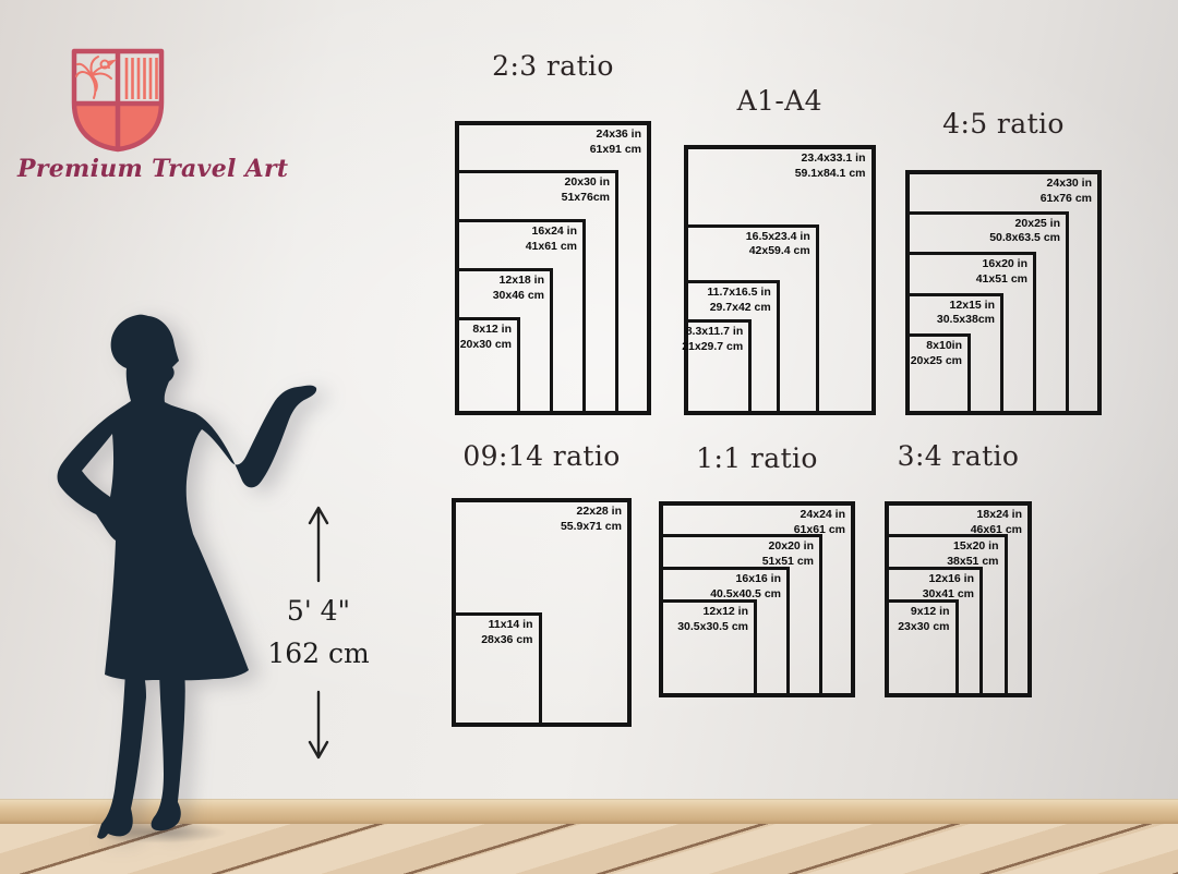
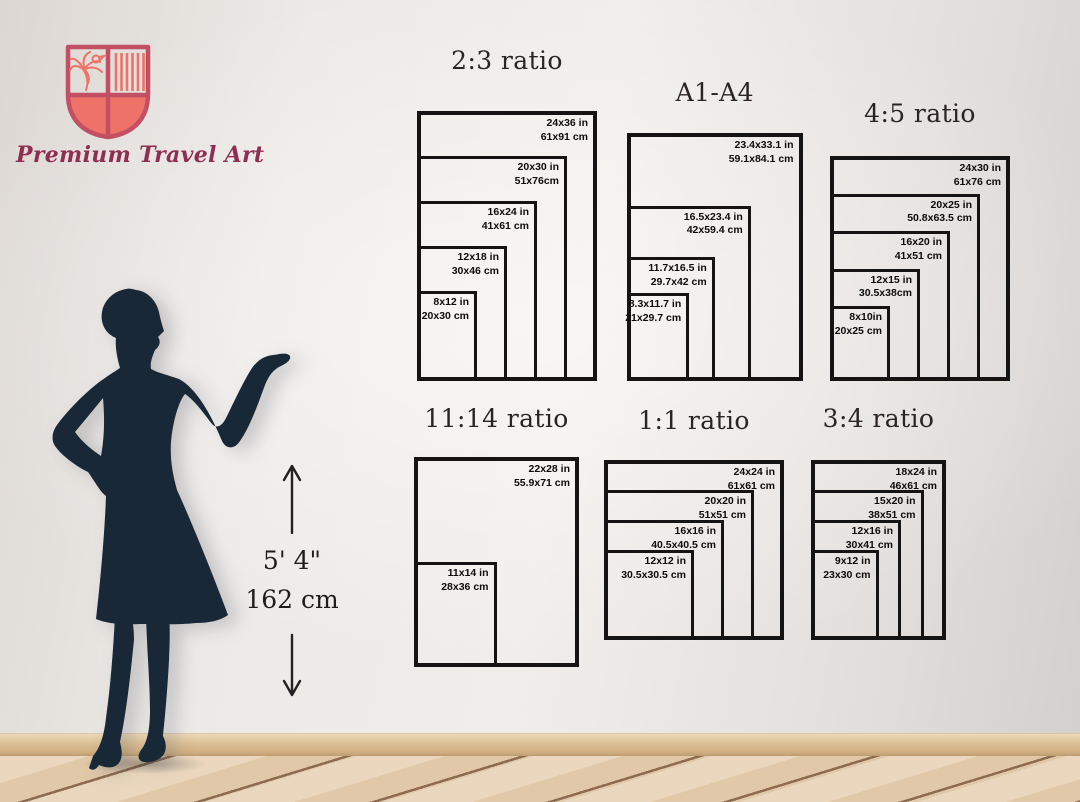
  Premium Travel Art
  5' 4"
  162 cm
  2:3 ratio
  24x36 in
  61x91 cm
  20x30 in
  51x76cm
  16x24 in
  41x61 cm
  12x18 in
  30x46 cm
  8x12 in
  20x30 cm
  A1-A4
  23.4x33.1 in
  59.1x84.1 cm
  16.5x23.4 in
  42x59.4 cm
  11.7x16.5 in
  29.7x42 cm
  8.3x11.7 in
  21x29.7 cm
  4:5 ratio
  24x30 in
  61x76 cm
  20x25 in
  50.8x63.5 cm
  16x20 in
  41x51 cm
  12x15 in
  30.5x38cm
  8x10in
  20x25 cm
- 09:14 ratio
+ 11:14 ratio
  22x28 in
  55.9x71 cm
  11x14 in
  28x36 cm
  1:1 ratio
  24x24 in
  61x61 cm
  20x20 in
  51x51 cm
  16x16 in
  40.5x40.5 cm
  12x12 in
  30.5x30.5 cm
  3:4 ratio
  18x24 in
  46x61 cm
  15x20 in
  38x51 cm
  12x16 in
  30x41 cm
  9x12 in
  23x30 cm
